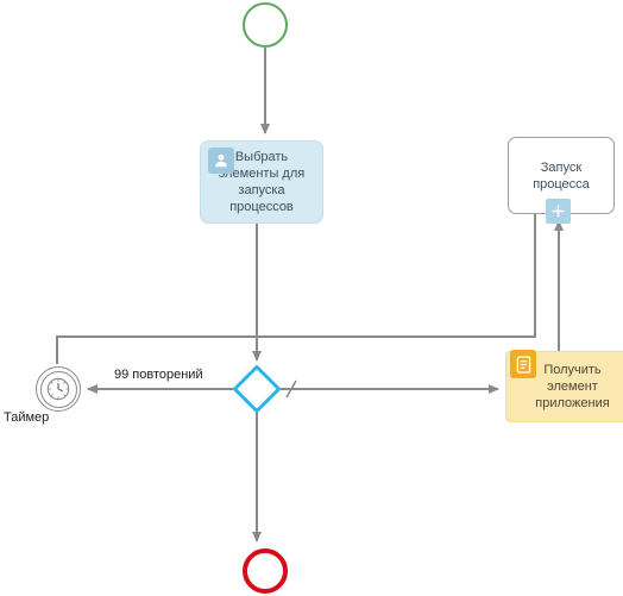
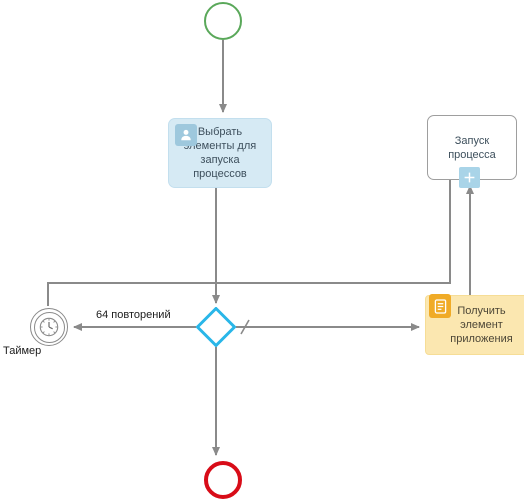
  Выбрать
  элементы для
  запуска
  процессов
  Запуск
  процесса
  Таймер
  Получить
  элемент
  приложения
- 99 повторений
+ 64 повторений
